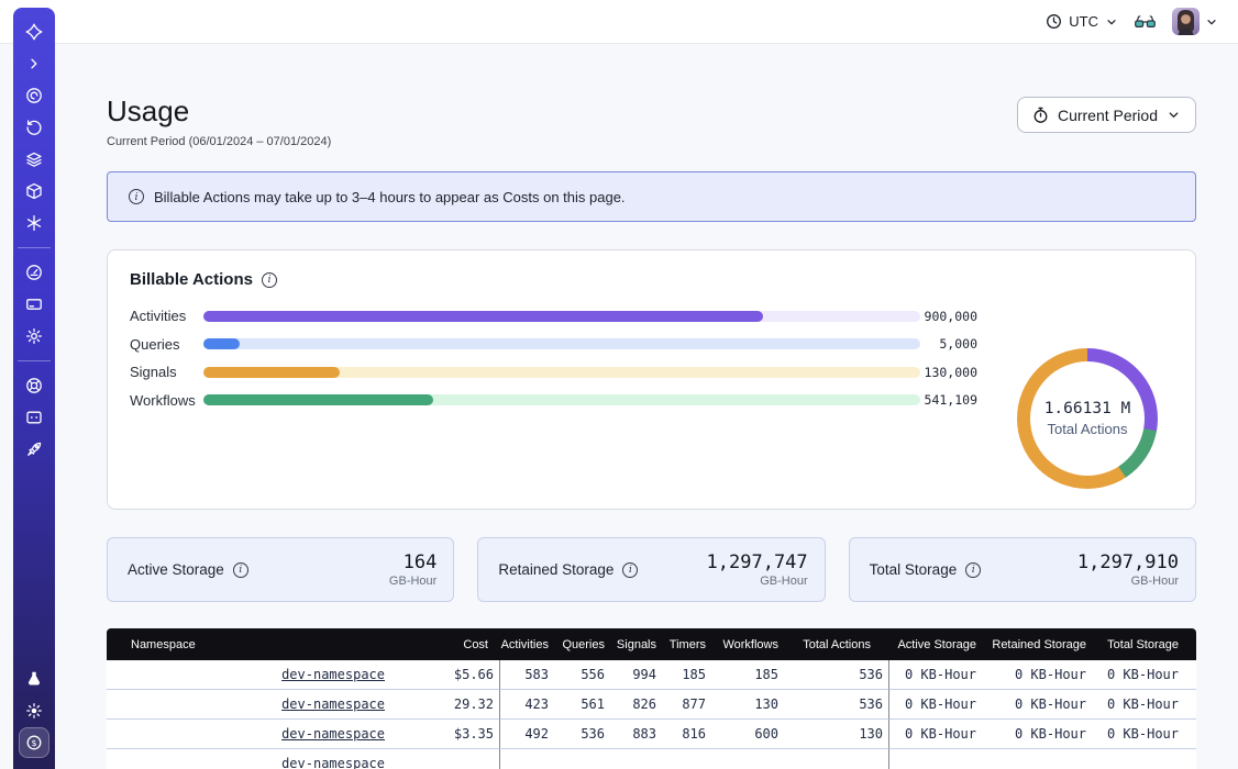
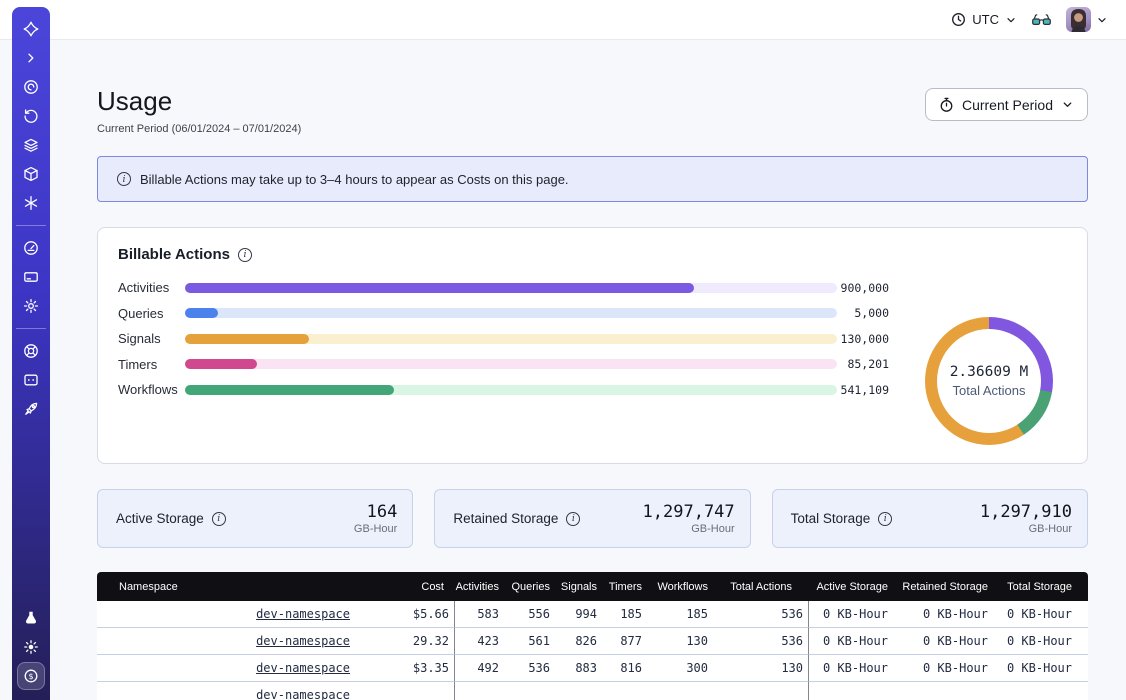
  UTC
  $
  Usage
  Current Period (06/01/2024 – 07/01/2024)
  Current Period
  i
  Billable Actions may take up to 3–4 hours to appear as Costs on this page.
  Billable Actions
  i
  Activities
  900,000
  Queries
  5,000
  Signals
  130,000
+ Timers
+ 85,201
  Workflows
  541,109
- 1.66131 M
+ 2.36609 M
  Total Actions
  Active Storage
  i
  164
  GB-Hour
  Retained Storage
  i
  1,297,747
  GB-Hour
  Total Storage
  i
  1,297,910
  GB-Hour
  Namespace	Cost	Activities	Queries	Signals	Timers	Workflows	Total Actions	Active Storage	Retained Storage	Total Storage
  dev-namespace	$5.66	583	556	994	185	185	536	0 KB-Hour	0 KB-Hour	0 KB-Hour
  dev-namespace	29.32	423	561	826	877	130	536	0 KB-Hour	0 KB-Hour	0 KB-Hour
- dev-namespace	$3.35	492	536	883	816	600	130	0 KB-Hour	0 KB-Hour	0 KB-Hour
+ dev-namespace	$3.35	492	536	883	816	300	130	0 KB-Hour	0 KB-Hour	0 KB-Hour
  dev-namespace
